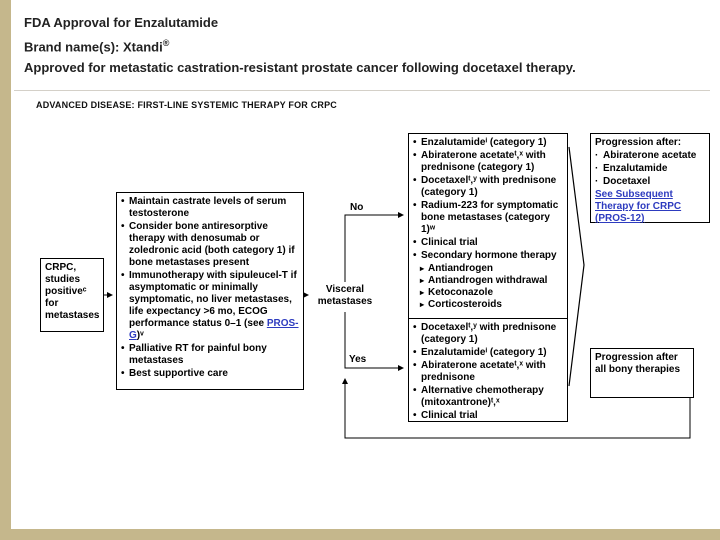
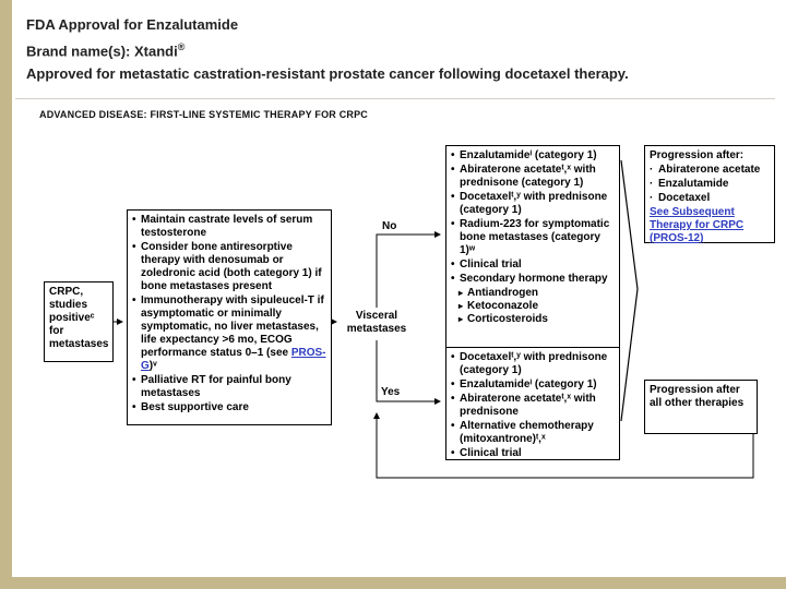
  FDA Approval for Enzalutamide
  Brand name(s): Xtandi®
  Approved for metastatic castration-resistant prostate cancer following docetaxel therapy.
  ADVANCED DISEASE: FIRST-LINE SYSTEMIC THERAPY FOR CRPC
  CRPC, studies positiveᶜ for metastases
  Maintain castrate levels of serum testosterone
  Consider bone antiresorptive therapy with denosumab or zoledronic acid (both category 1) if bone metastases present
  Immunotherapy with sipuleucel-T if asymptomatic or minimally symptomatic, no liver metastases, life expectancy >6 mo, ECOG performance status 0–1 (see PROS-G)ᵛ
  Palliative RT for painful bony metastases
  Best supportive care
  Visceral metastases
  No
  Yes
  Enzalutamideⁱ (category 1)
  Abiraterone acetateᵗ,ˣ with prednisone (category 1)
  Docetaxelᵗ,ʸ with prednisone (category 1)
  Radium-223 for symptomatic bone metastases (category 1)ʷ
  Clinical trial
  Secondary hormone therapy
  Antiandrogen
- Antiandrogen withdrawal
  Ketoconazole
  Corticosteroids
  Docetaxelᵗ,ʸ with prednisone (category 1)
  Enzalutamideⁱ (category 1)
  Abiraterone acetateᵗ,ˣ with prednisone
  Alternative chemotherapy (mitoxantrone)ᵗ,ˣ
  Clinical trial
  Progression after:
  Abiraterone acetate
  Enzalutamide
  Docetaxel
  See Subsequent Therapy for CRPC (PROS-12)
- Progression after all bony therapies
+ Progression after all other therapies
